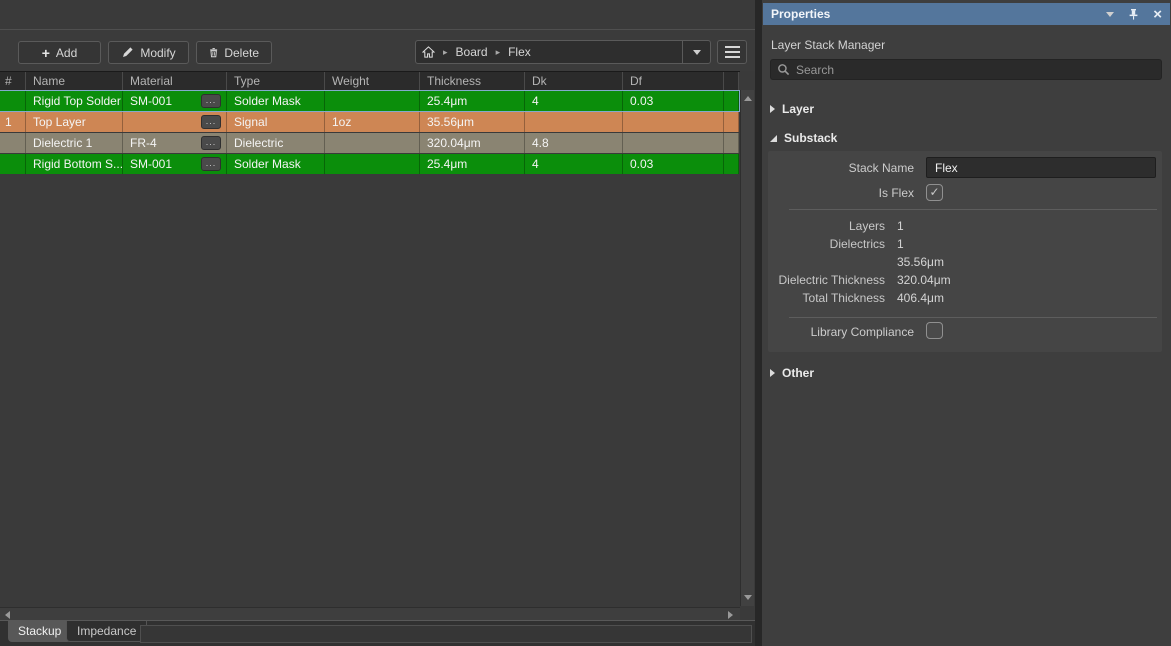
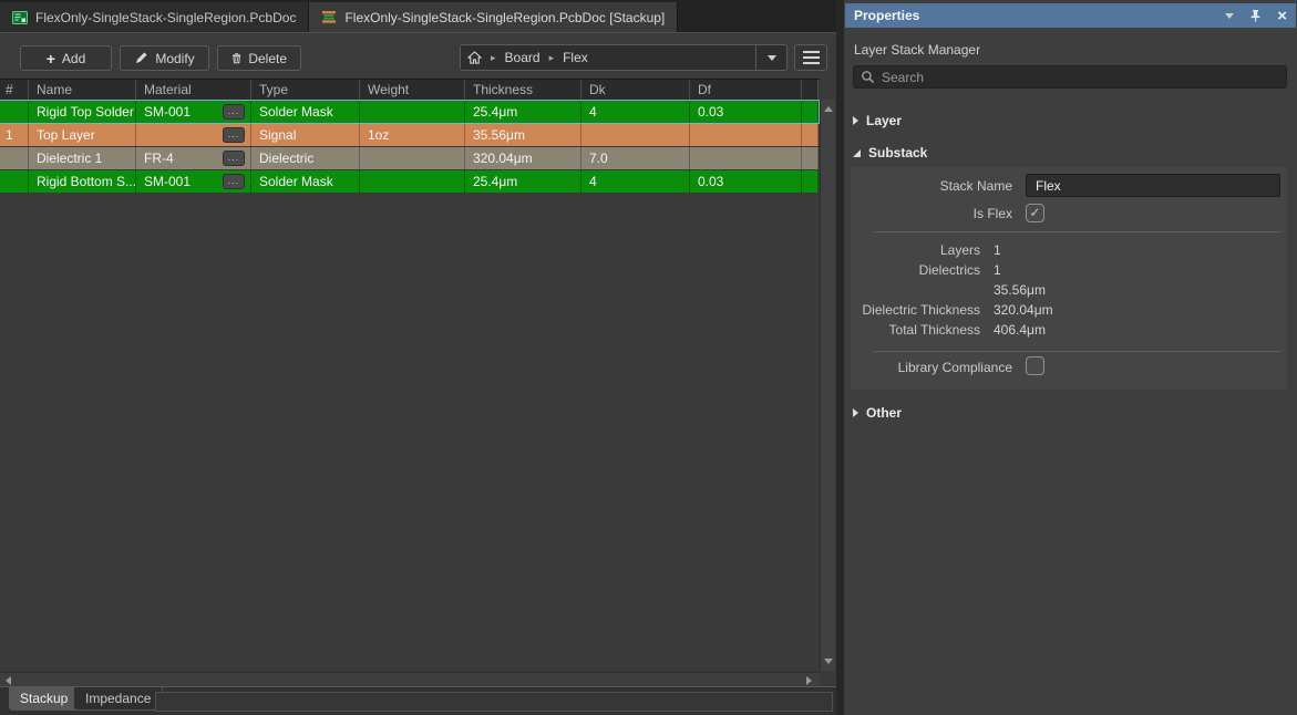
+ FlexOnly-SingleStack-SingleRegion.PcbDoc
+ FlexOnly-SingleStack-SingleRegion.PcbDoc [Stackup]
  +
  Add
  Modify
  Delete
  ▸
  Board
  ▸
  Flex
  #
  Name
  Material
  Type
  Weight
  Thickness
  Dk
  Df
  Rigid Top Solder
  SM-001
  ...
  Solder Mask
  25.4μm
  4
  0.03
  1
  Top Layer
  ...
  Signal
  1oz
  35.56μm
  Dielectric 1
  FR-4
  ...
  Dielectric
  320.04μm
- 4.8
+ 7.0
  Rigid Bottom S...
  SM-001
  ...
  Solder Mask
  25.4μm
  4
  0.03
  Stackup
  Impedance
  Properties
  ×
  Layer Stack Manager
  Search
  Layer
  Substack
  Stack Name
  Flex
  Is Flex
  ✓
  Layers
  1
  Dielectrics
  1
  35.56μm
  Dielectric Thickness
  320.04μm
  Total Thickness
  406.4μm
  Library Compliance
  Other
